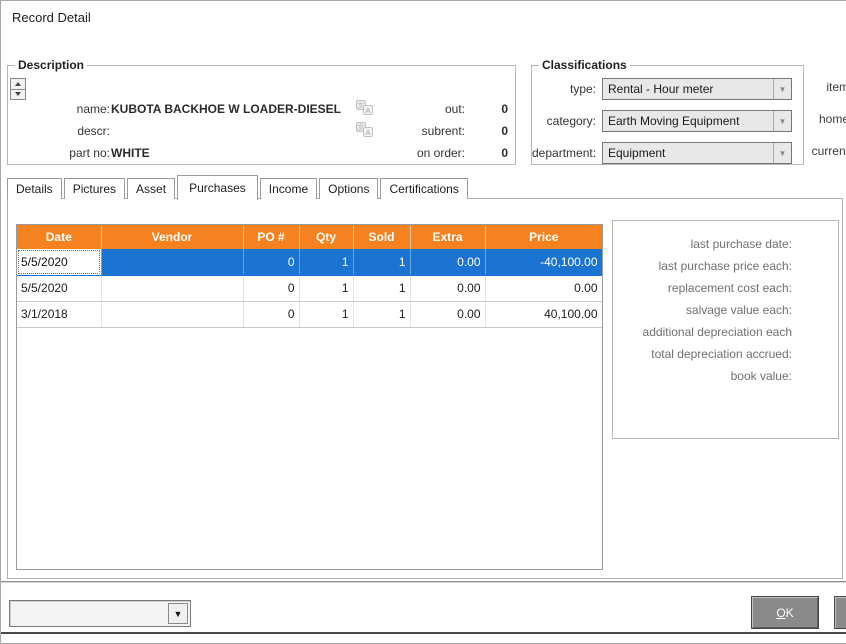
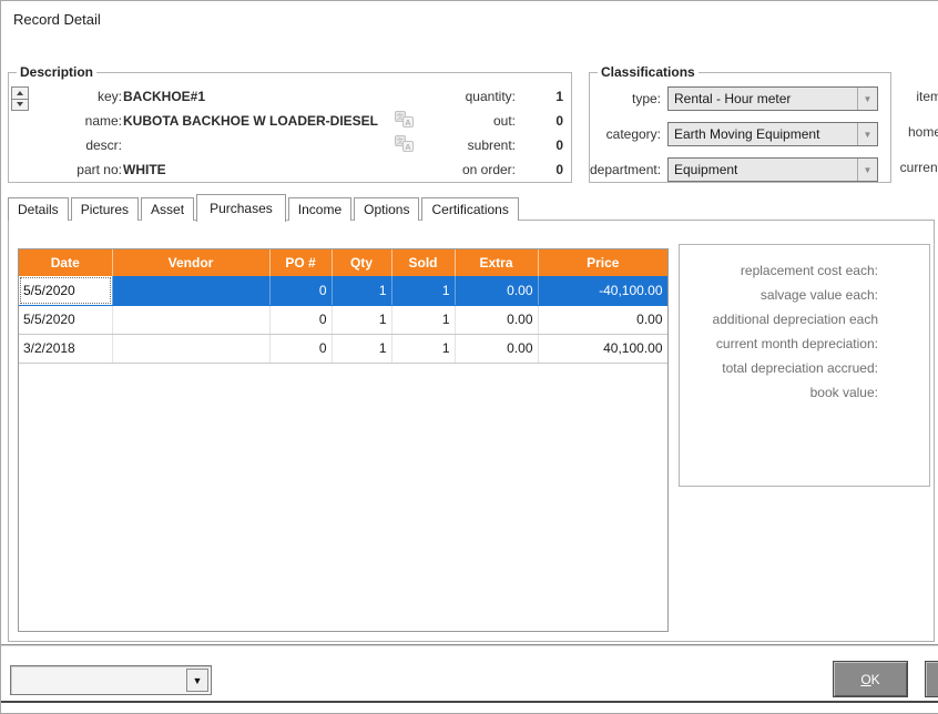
  Record Detail
  Description
+ key:
+ BACKHOE#1
+ quantity:
+ 1
  name:
  KUBOTA BACKHOE W LOADER-DIESEL
  out:
  0
  descr:
  subrent:
  0
  part no:
  WHITE
  on order:
  0
  文
  A
  文
  A
  Classifications
  type:
  Rental - Hour meter
  ▼
  category:
  Earth Moving Equipment
  ▼
  department:
  Equipment
  ▼
  item
  hom
  curren
  Details
  Pictures
  Asset
  Purchases
  Income
  Options
  Certifications
  Date	Vendor	PO #	Qty	Sold	Extra	Price
  5/5/2020		0	1	1	0.00	-40,100.00
  5/5/2020		0	1	1	0.00	0.00
- 3/1/2018		0	1	1	0.00	40,100.00
+ 3/2/2018		0	1	1	0.00	40,100.00
- last purchase date:
- last purchase price each:
  replacement cost each:
  salvage value each:
  additional depreciation each
+ current month depreciation:
  total depreciation accrued:
  book value:
  ▼
  OK
